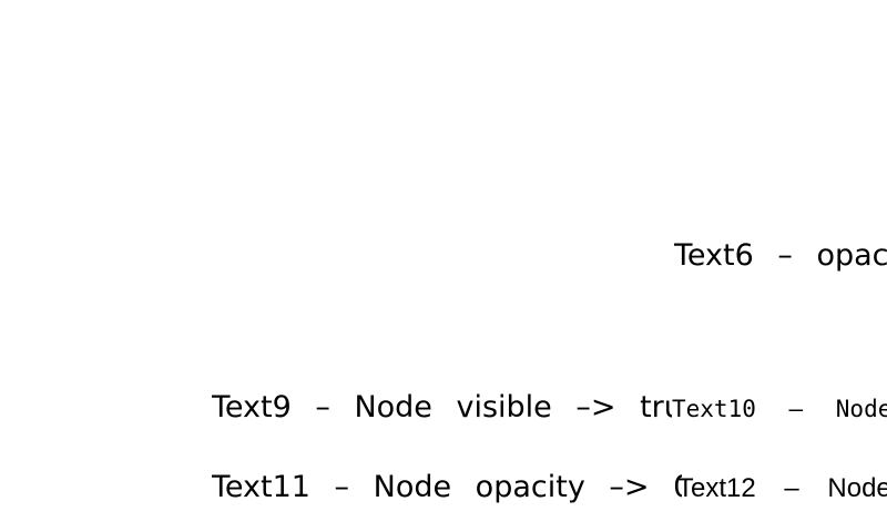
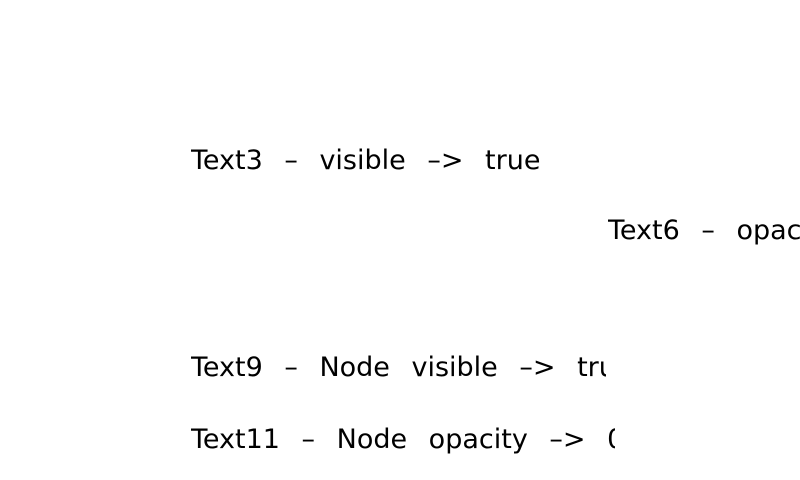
+ Text3 – visible –> true
  Text6 – opac
  Text9 – Node visible –> tr
- Text10 – Node
  Text11 – Node opacity –>
- Text12 – Node
